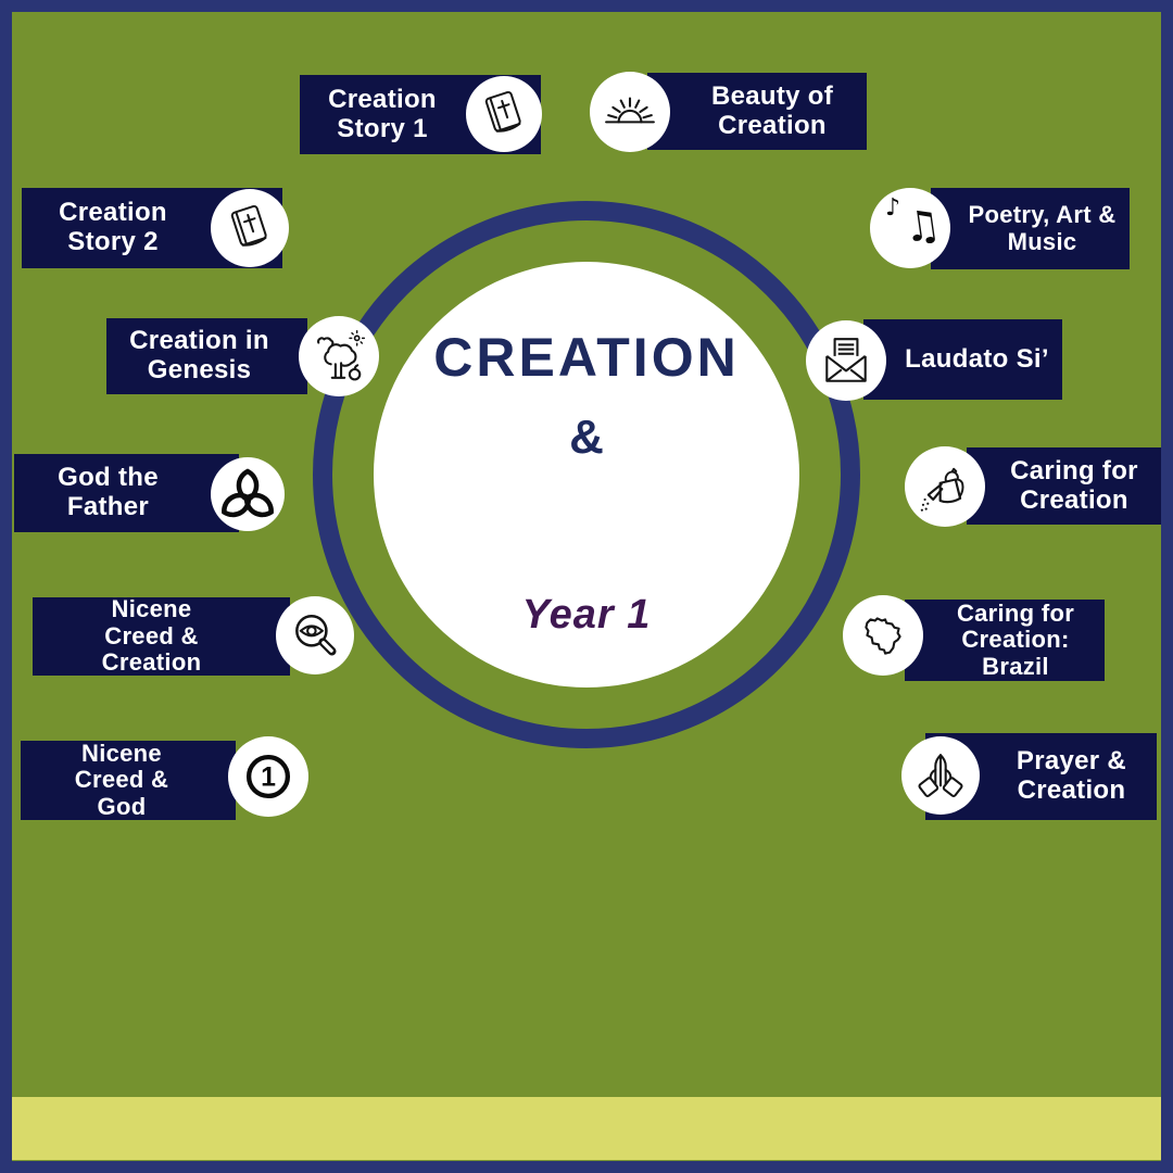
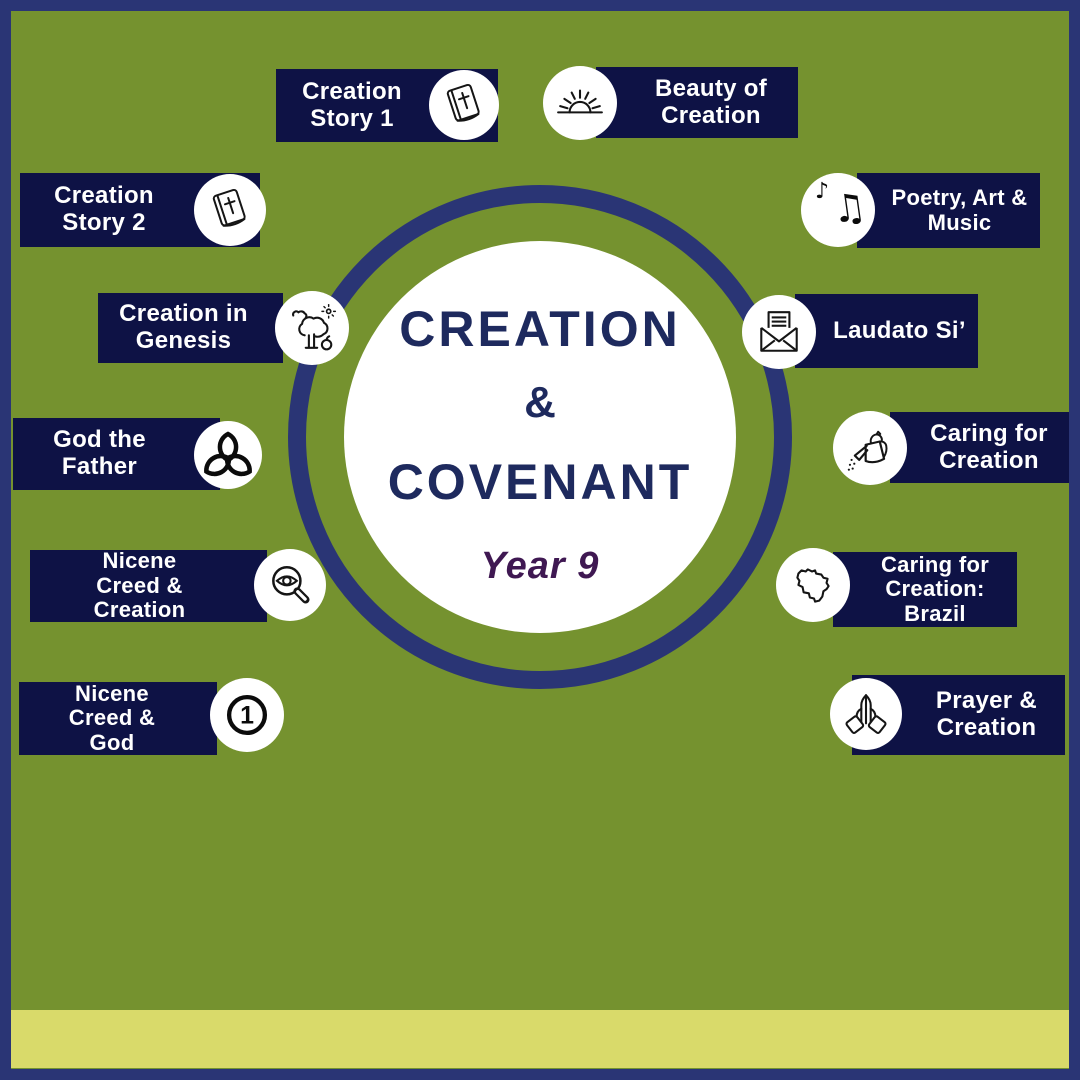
  CREATION
  &
+ COVENANT
- Year 1
+ Year 9
  Creation
  Story 1
  Beauty of
  Creation
  Creation
  Story 2
  Poetry, Art &
  Music
  ♪
  Creation in
  Genesis
  Laudato Si’
  God the
  Father
  Caring for
  Creation
  Nicene
  Creed &
  Creation
  Caring for
  Creation:
  Brazil
  Nicene
  Creed &
  God
  1
  Prayer &
  Creation
